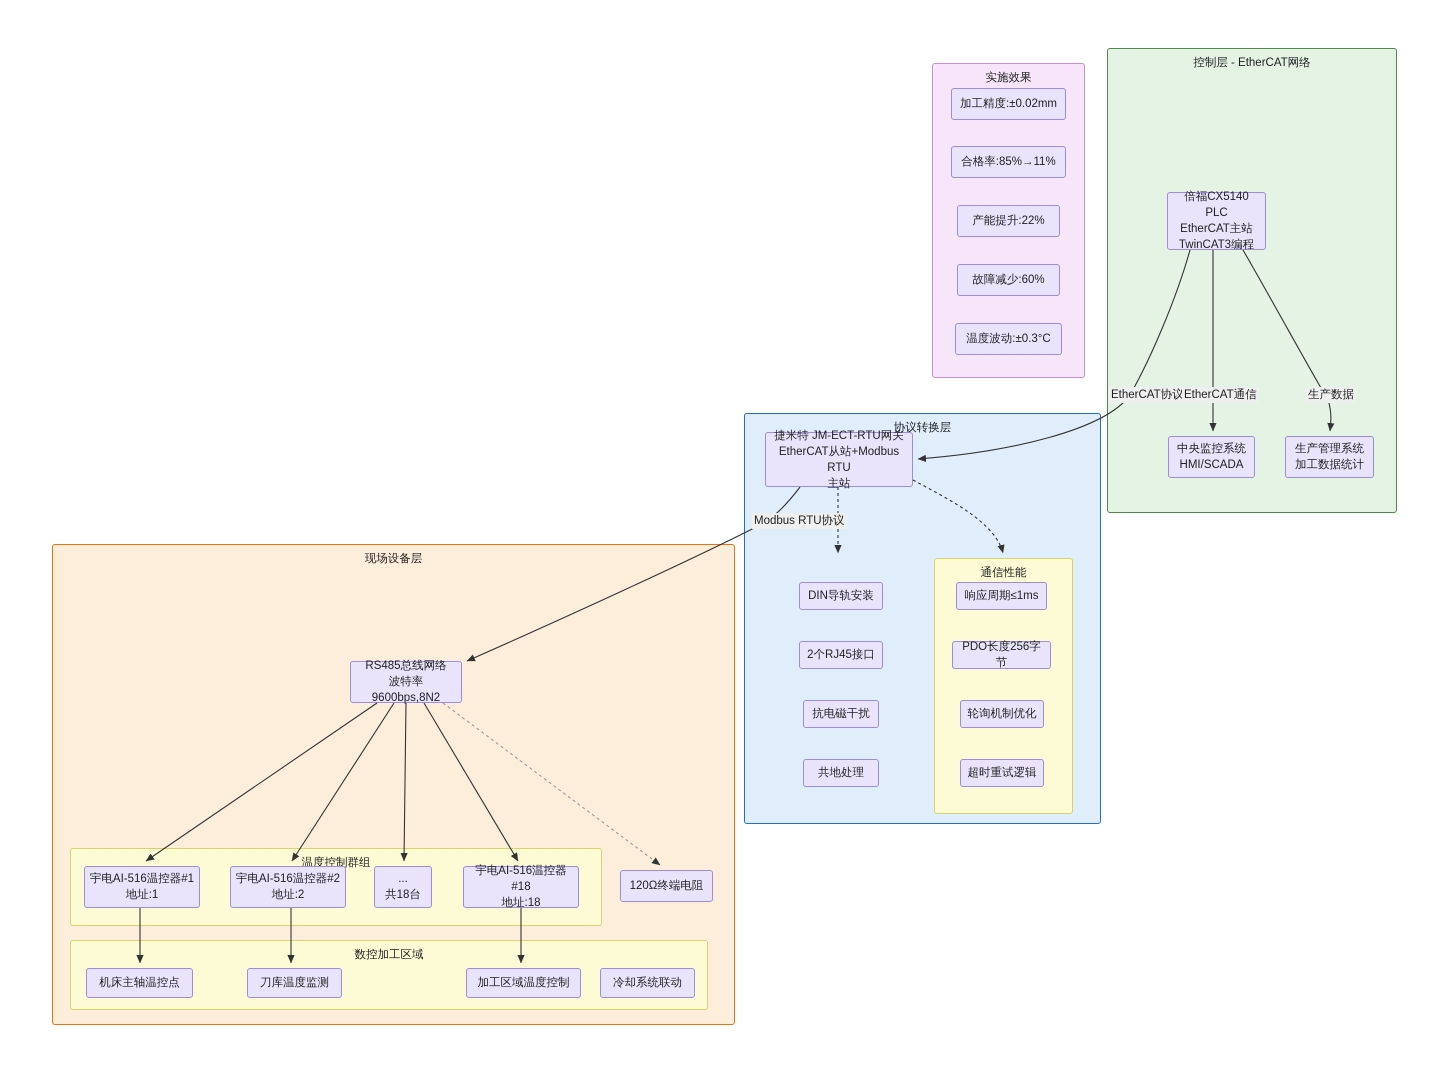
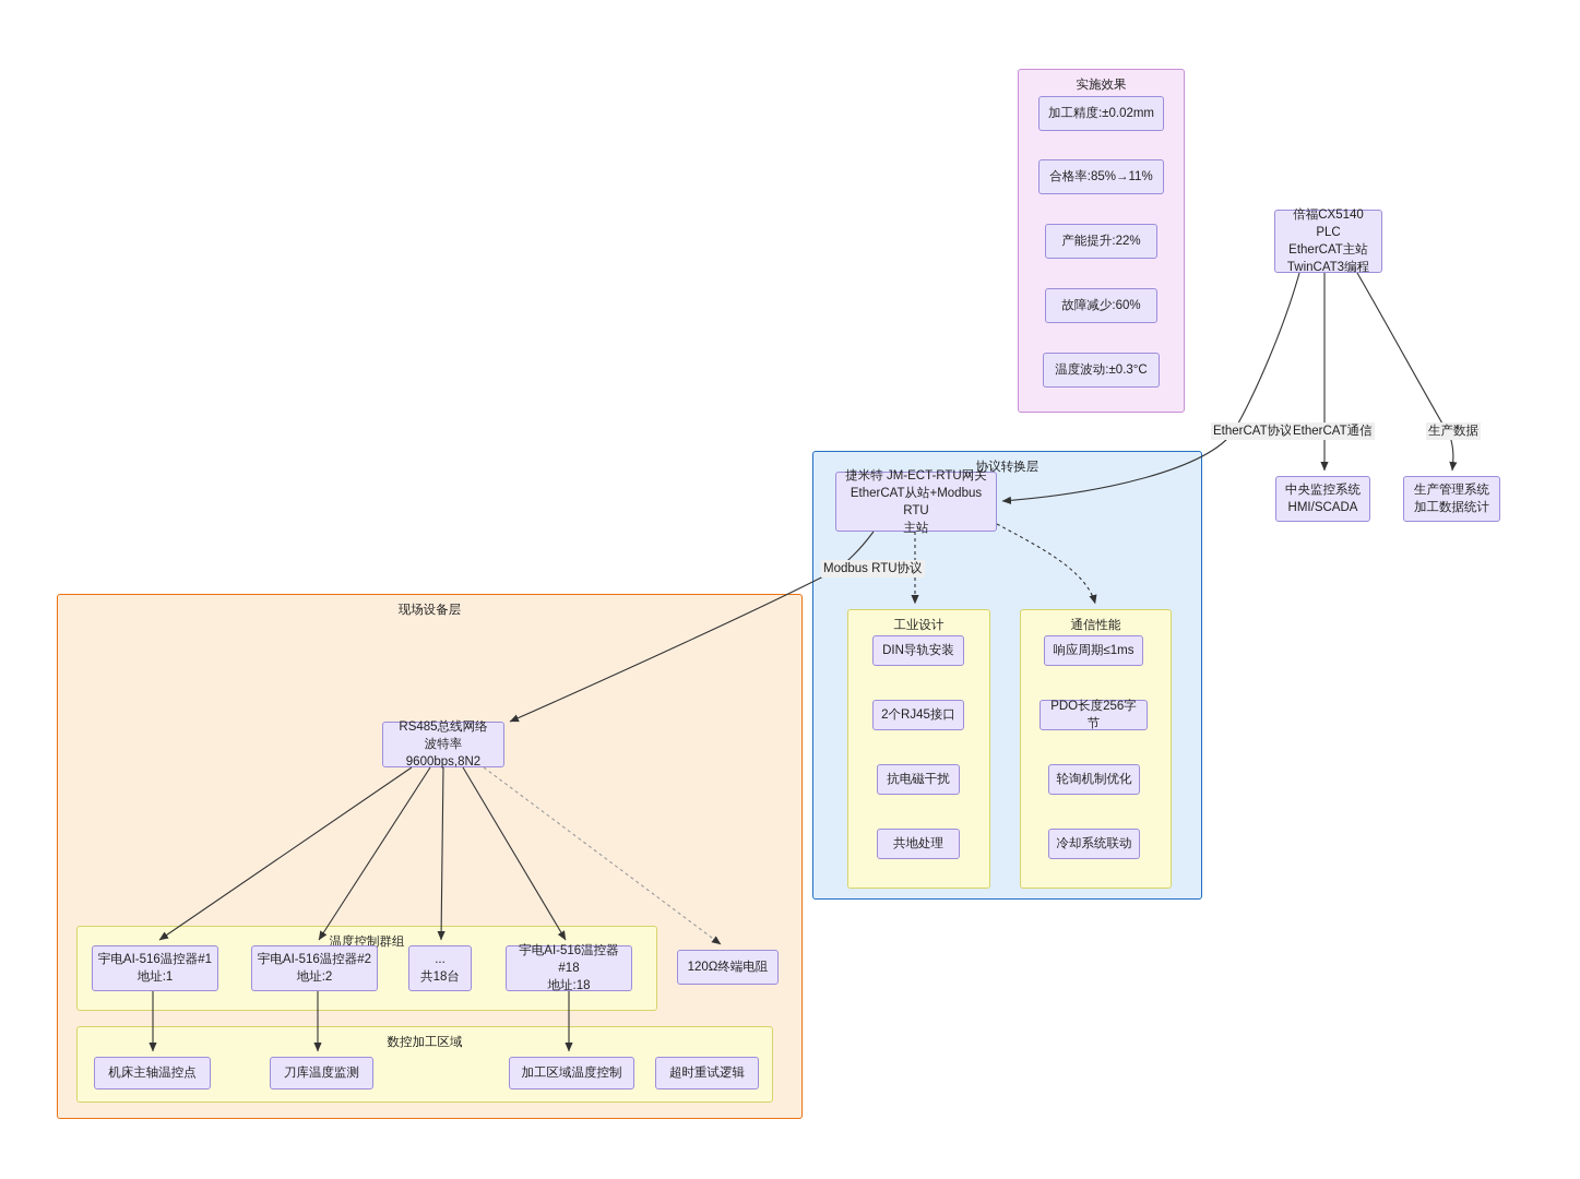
  实施效果
  加工精度:±0.02mm
  合格率:85%→11%
  产能提升:22%
  故障减少:60%
  温度波动:±0.3°C
- 控制层 - EtherCAT网络
  倍福CX5140 PLC
  EtherCAT主站
  TwinCAT3编程
  中央监控系统
  HMI/SCADA
  生产管理系统
  加工数据统计
  协议转换层
  捷米特 JM-ECT-RTU网关
  EtherCAT从站+Modbus RTU
  主站
+ 工业设计
  DIN导轨安装
  2个RJ45接口
  抗电磁干扰
  共地处理
  通信性能
  响应周期≤1ms
  PDO长度256字节
  轮询机制优化
- 超时重试逻辑
+ 冷却系统联动
  现场设备层
  RS485总线网络
  波特率9600bps,8N2
  120Ω终端电阻
  温度控制群组
  宇电AI-516温控器#1
  地址:1
  宇电AI-516温控器#2
  地址:2
  ...
  共18台
  宇电AI-516温控器#18
  地址:18
  数控加工区域
  机床主轴温控点
  刀库温度监测
  加工区域温度控制
- 冷却系统联动
+ 超时重试逻辑
  EtherCAT协议
  EtherCAT通信
  生产数据
  Modbus RTU协议
